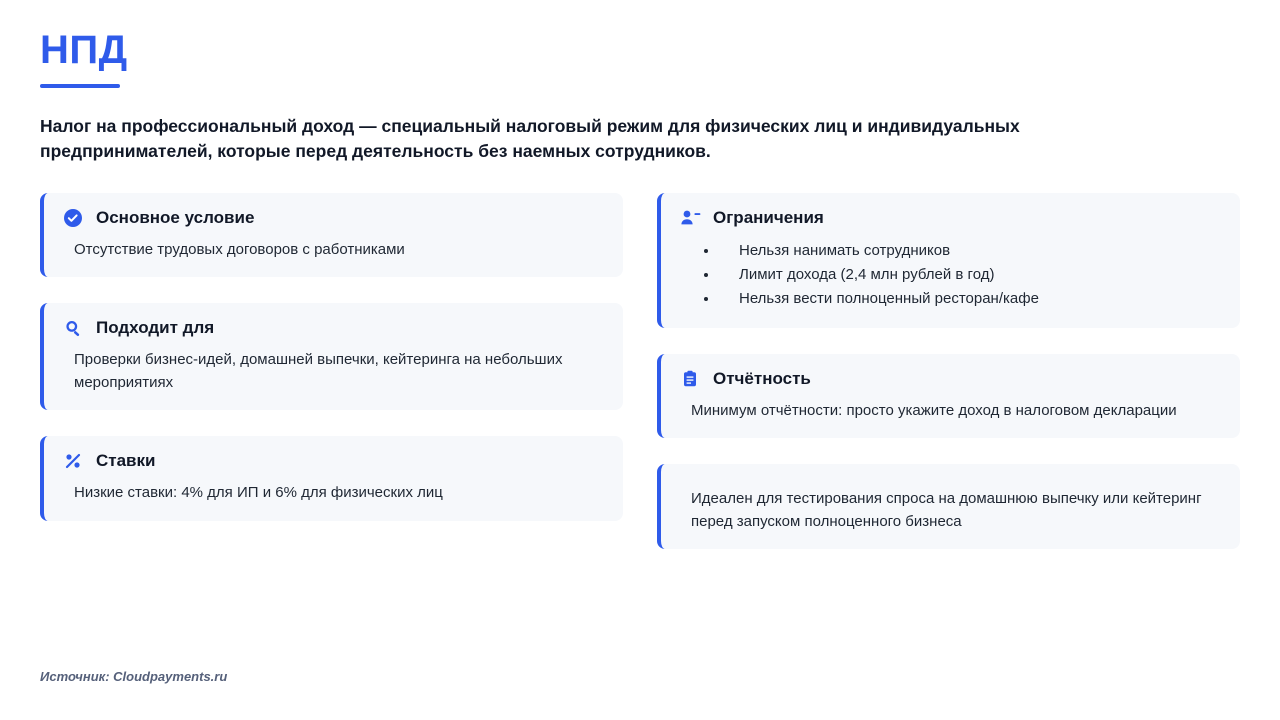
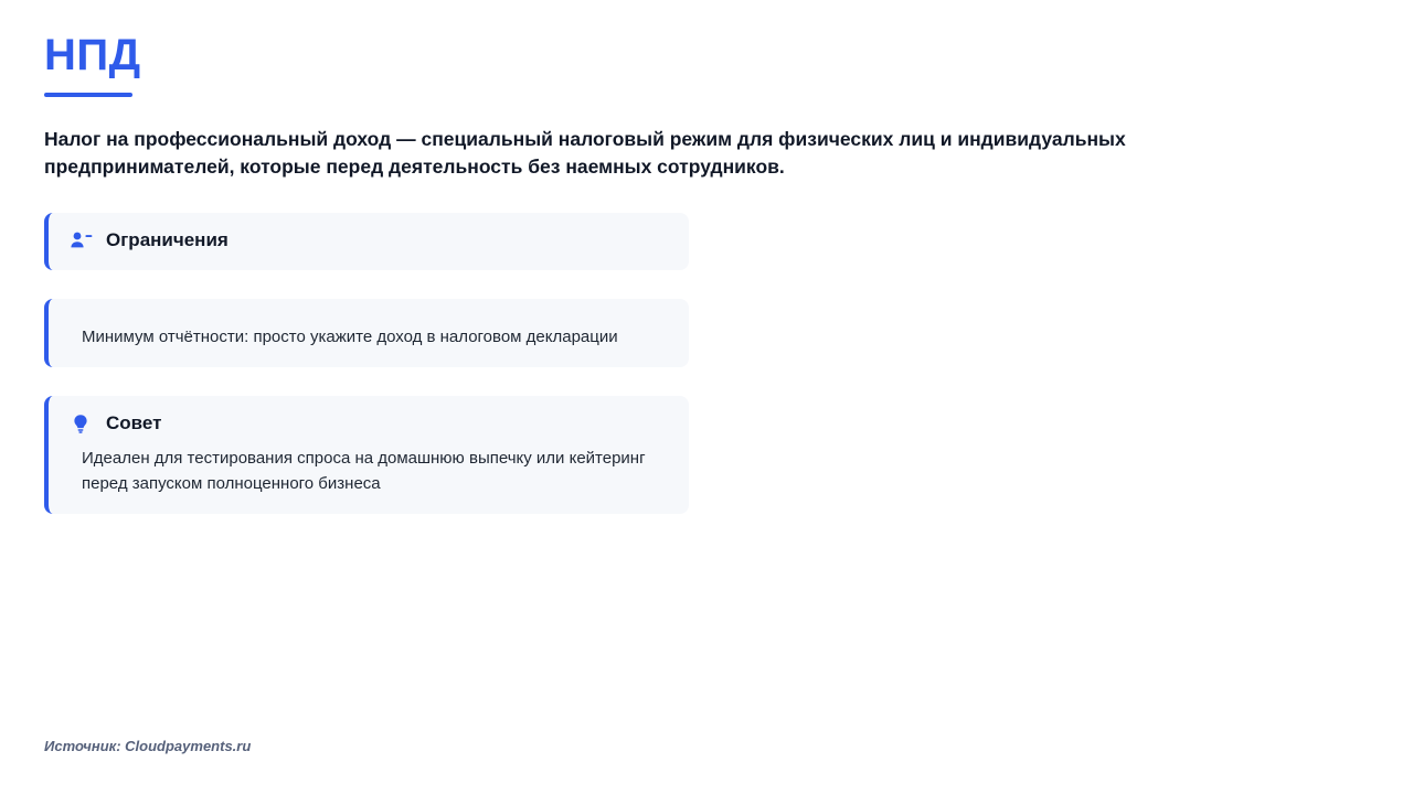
  НПД
  Налог на профессиональный доход — специальный налоговый режим для физических лиц и индивидуальных предпринимателей, которые перед деятельность без наемных сотрудников.
- Основное условие
- Отсутствие трудовых договоров с работниками
- Подходит для
- Проверки бизнес-идей, домашней выпечки, кейтеринга на небольших мероприятиях
- Ставки
- Низкие ставки: 4% для ИП и 6% для физических лиц
  Ограничения
- Нельзя нанимать сотрудников
- Лимит дохода (2,4 млн рублей в год)
- Нельзя вести полноценный ресторан/кафе
- Отчётность
  Минимум отчётности: просто укажите доход в налоговом декларации
+ Совет
  Идеален для тестирования спроса на домашнюю выпечку или кейтеринг перед запуском полноценного бизнеса
  Источник: Cloudpayments.ru
